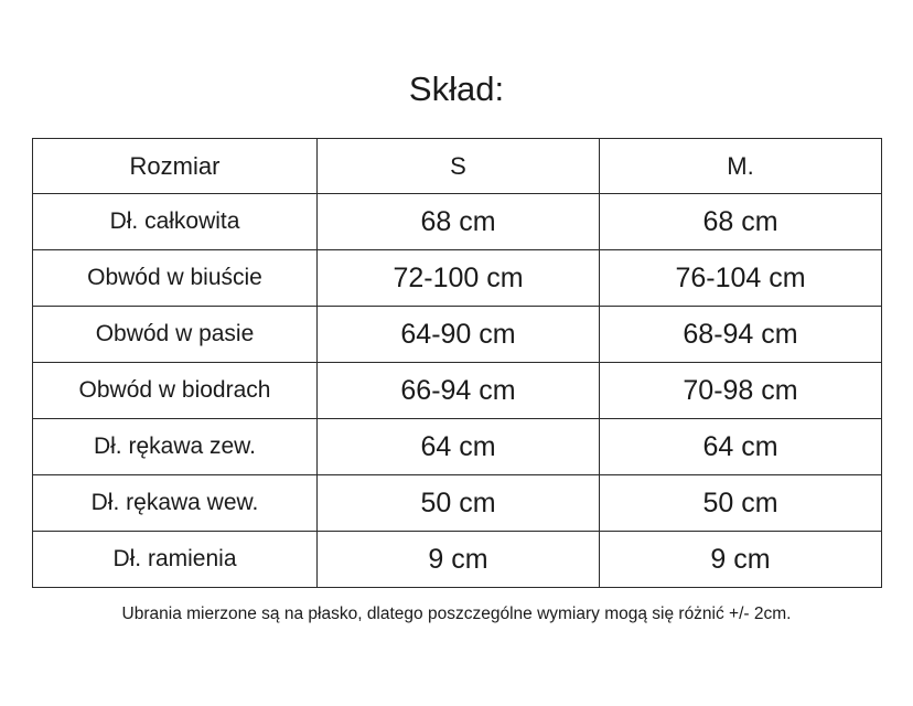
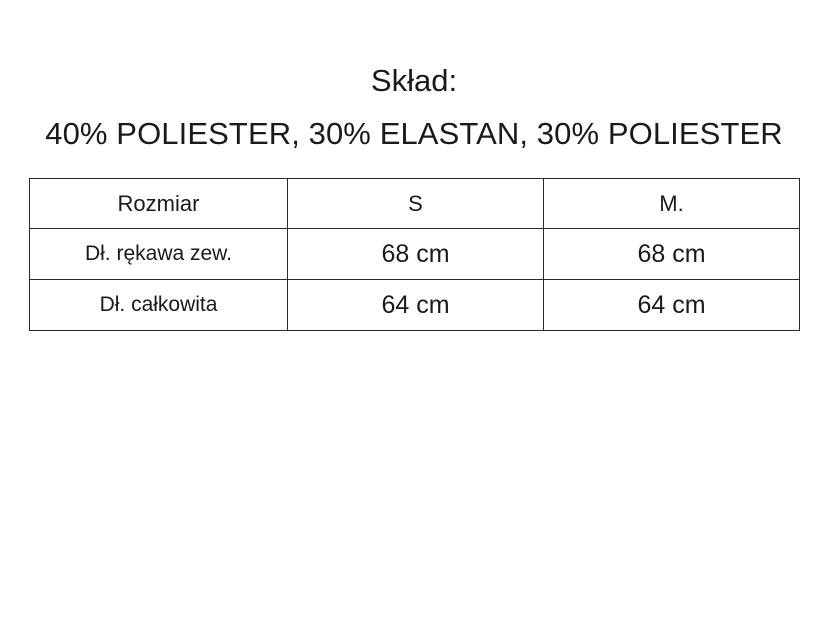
  Skład:
+ 40% POLIESTER, 30% ELASTAN, 30% POLIESTER
  Rozmiar	S	M.
- Dł. całkowita	68 cm	68 cm
+ Dł. rękawa zew.	68 cm	68 cm
- Obwód w biuście	72-100 cm	76-104 cm
- Obwód w pasie	64-90 cm	68-94 cm
- Obwód w biodrach	66-94 cm	70-98 cm
- Dł. rękawa zew.	64 cm	64 cm
+ Dł. całkowita	64 cm	64 cm
- Dł. rękawa wew.	50 cm	50 cm
- Dł. ramienia	9 cm	9 cm
- Ubrania mierzone są na płasko, dlatego poszczególne wymiary mogą się różnić +/- 2cm.
